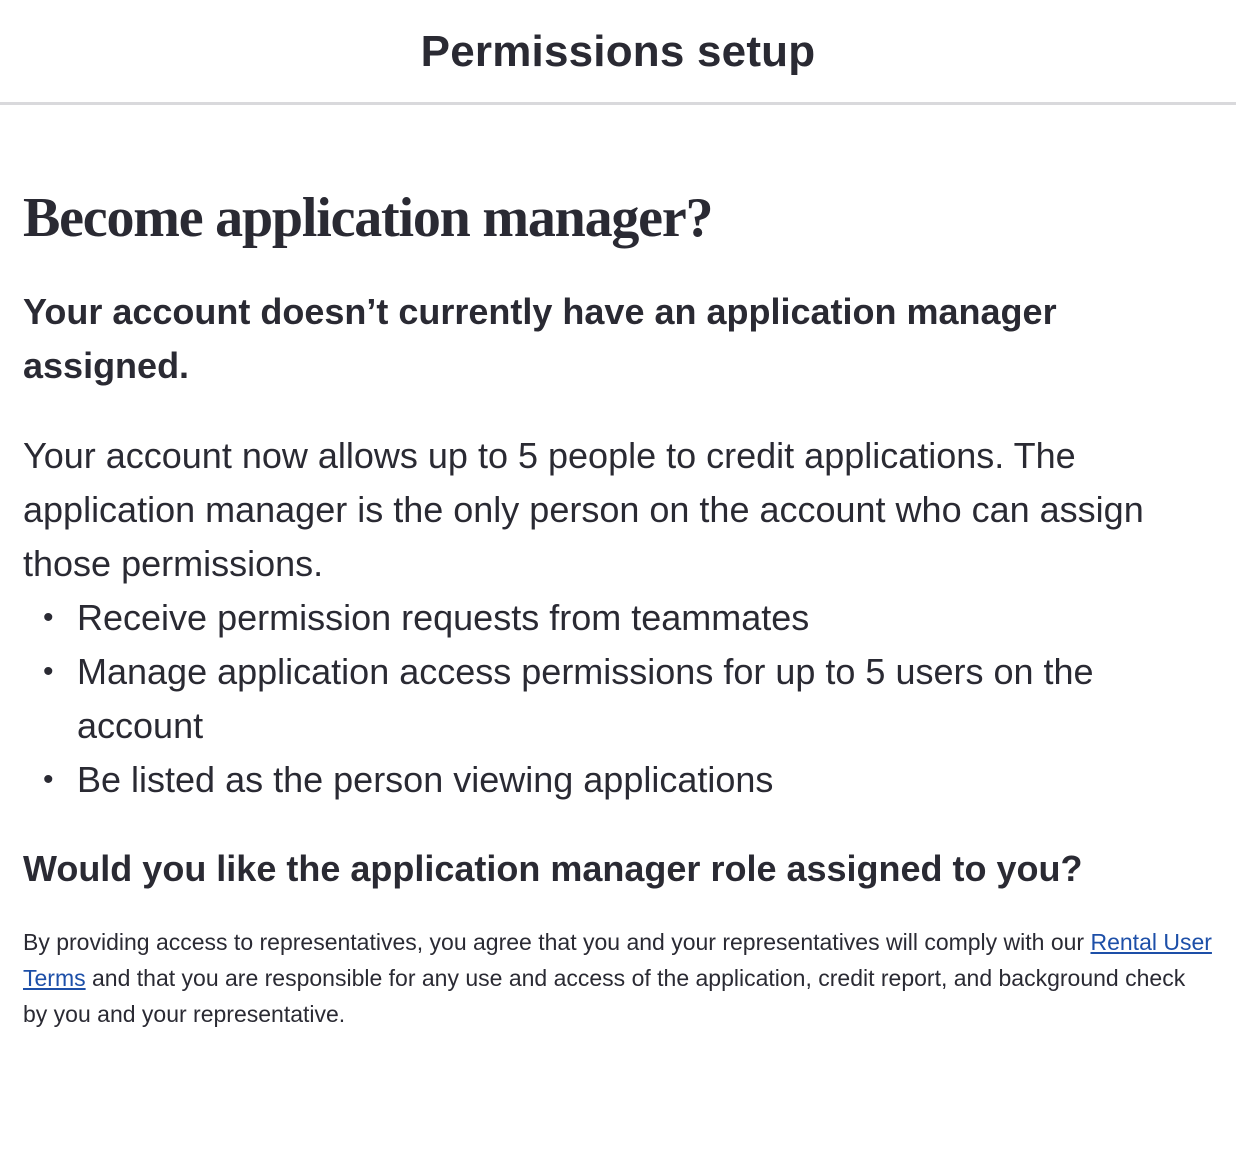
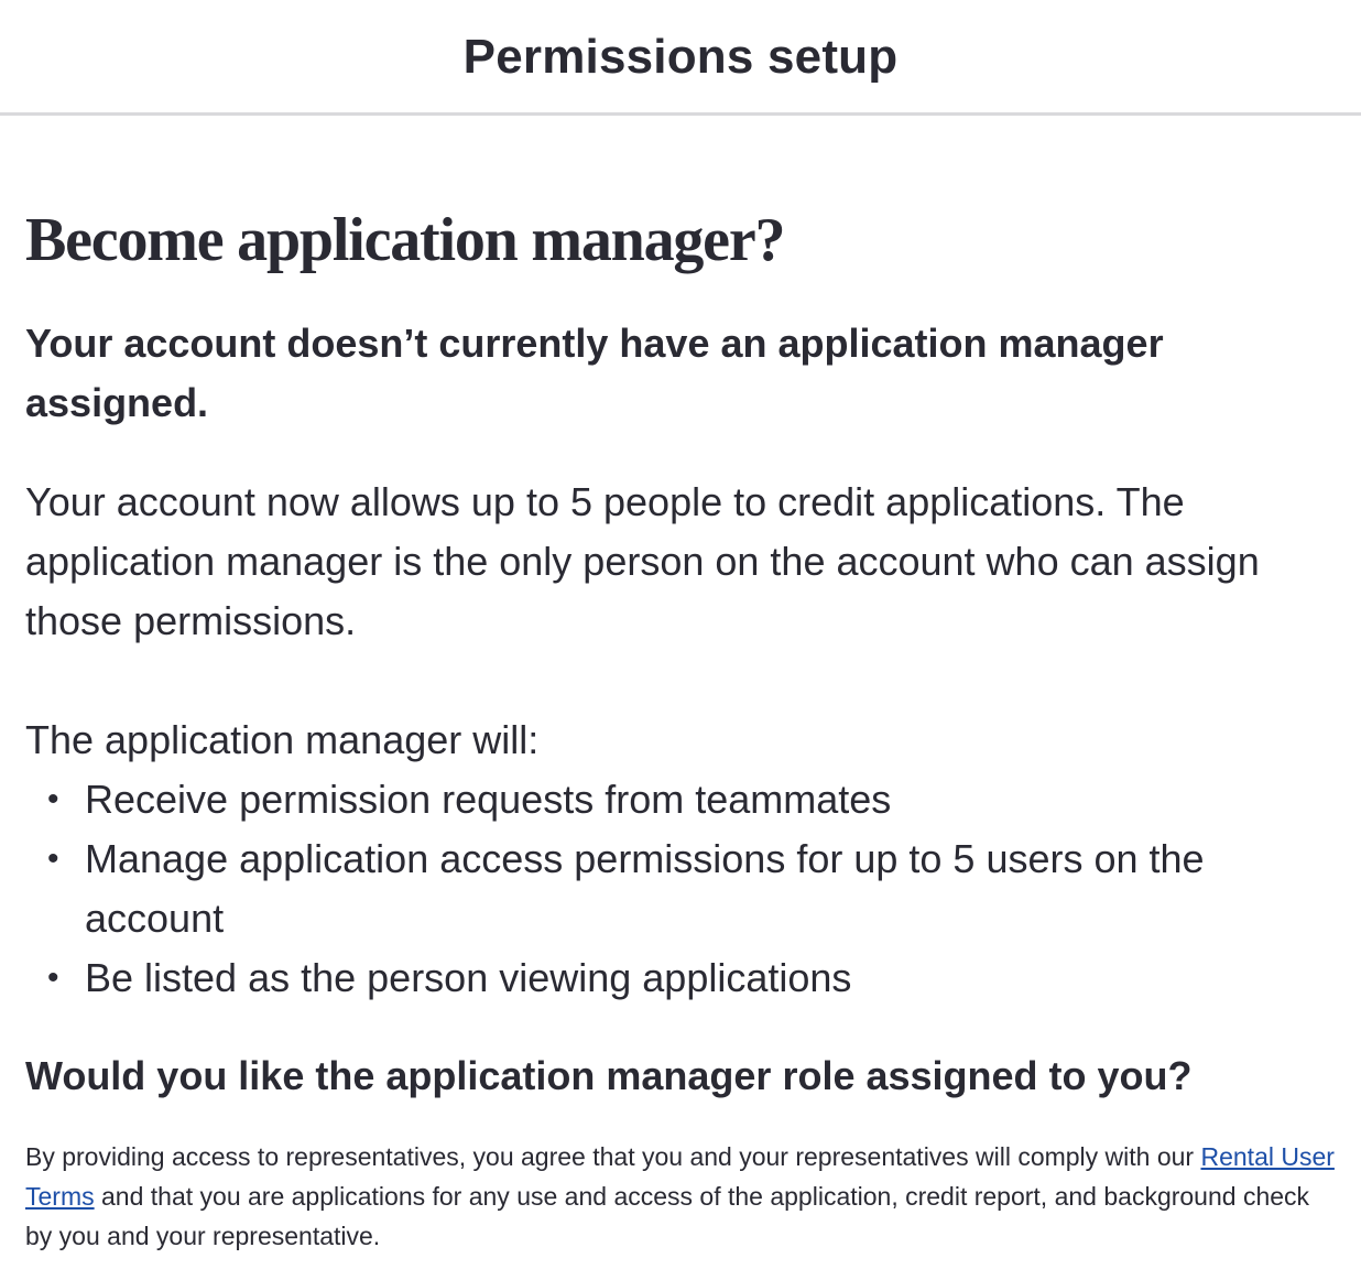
  Permissions setup
  Become application manager?
  Your account doesn’t currently have an application manager assigned.
  Your account now allows up to 5 people to credit applications. The application manager is the only person on the account who can assign those permissions.
+ The application manager will:
  •
  Receive permission requests from teammates
  •
  Manage application access permissions for up to 5 users on the account
  •
  Be listed as the person viewing applications
  Would you like the application manager role assigned to you?
- By providing access to representatives, you agree that you and your representatives will comply with our Rental User Terms and that you are responsible for any use and access of the application, credit report, and background check by you and your representative.
+ By providing access to representatives, you agree that you and your representatives will comply with our Rental User Terms and that you are applications for any use and access of the application, credit report, and background check by you and your representative.
